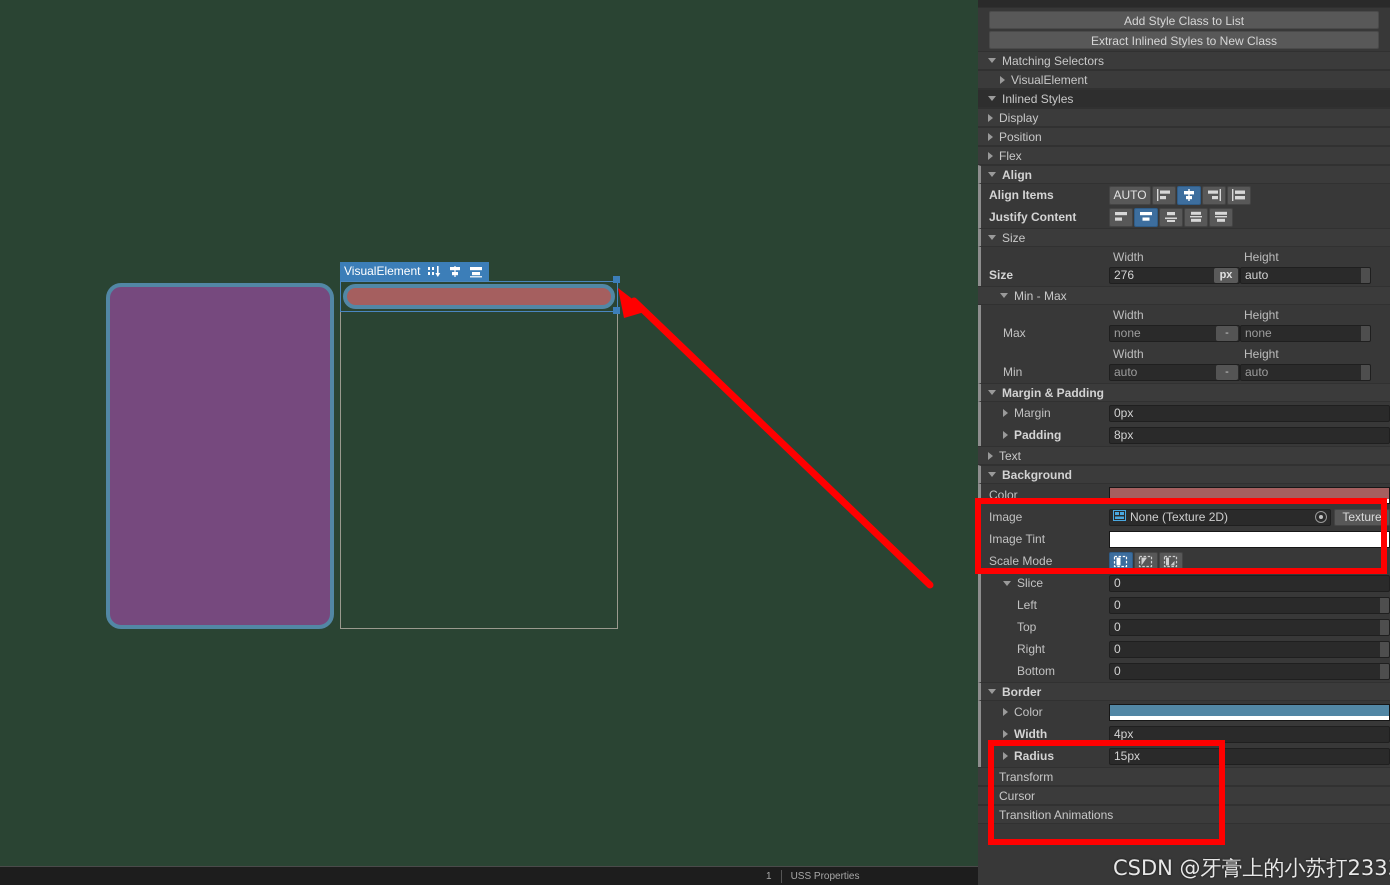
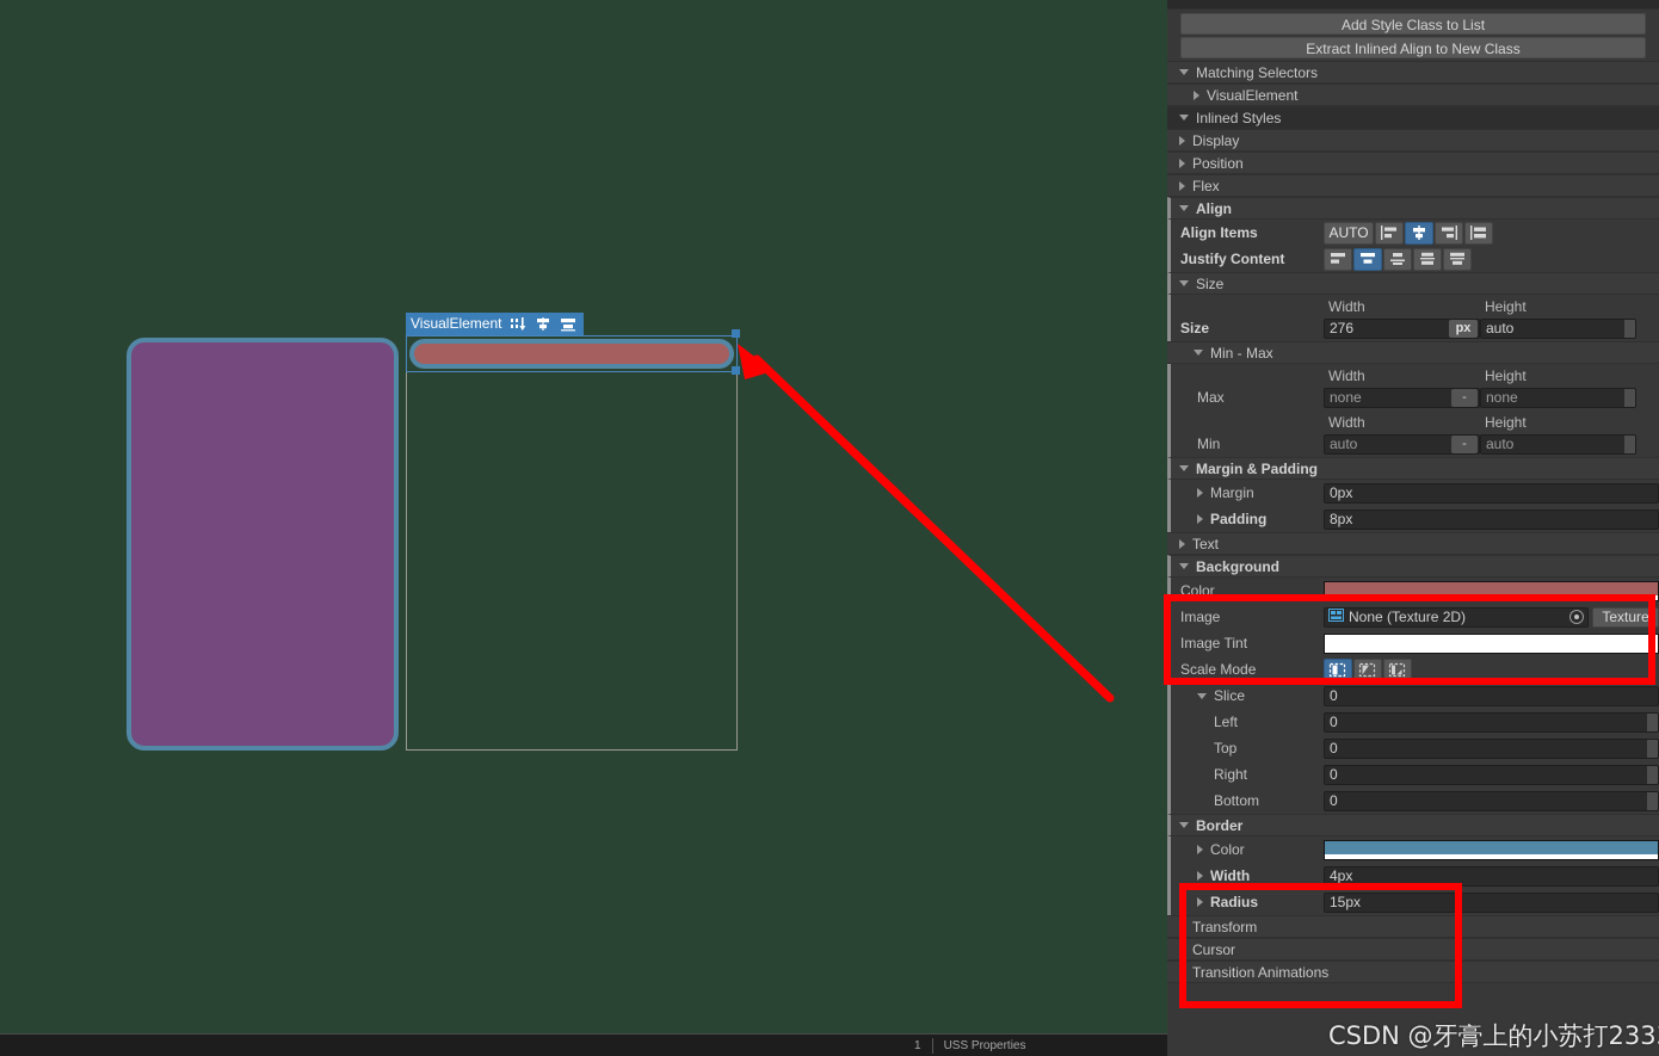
  VisualElement
  1
  USS Properties
  Add Style Class to List
- Extract Inlined Styles to New Class
+ Extract Inlined Align to New Class
  Matching Selectors
  VisualElement
  Inlined Styles
  Display
  Position
  Flex
  Align
  Align Items
  AUTO
  Justify Content
  Size
  Width
  Height
  Size
  276
  px
  auto
  Min - Max
  Width
  Height
  Max
  none
  -
  none
  Width
  Height
  Min
  auto
  -
  auto
  Margin & Padding
  Margin
  0px
  Padding
  8px
  Text
  Background
  Color
  Image
  None (Texture 2D)
  Texture
  Image Tint
  Scale Mode
  Slice
  0
  Left
  0
  Top
  0
  Right
  0
  Bottom
  0
  Border
  Color
  Width
  4px
  Radius
  15px
  Transform
  Cursor
  Transition Animations
  CSDN @牙膏上的小苏打233
